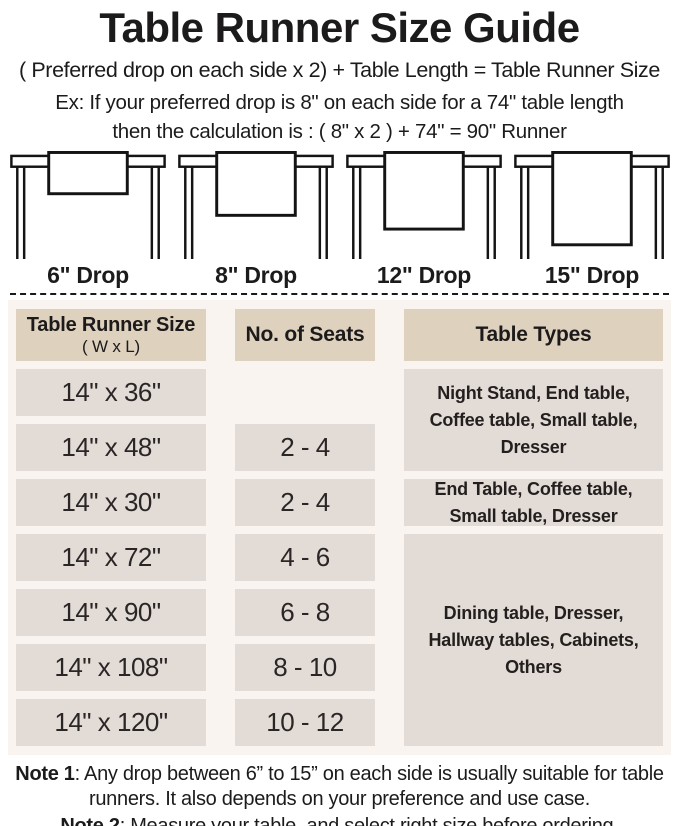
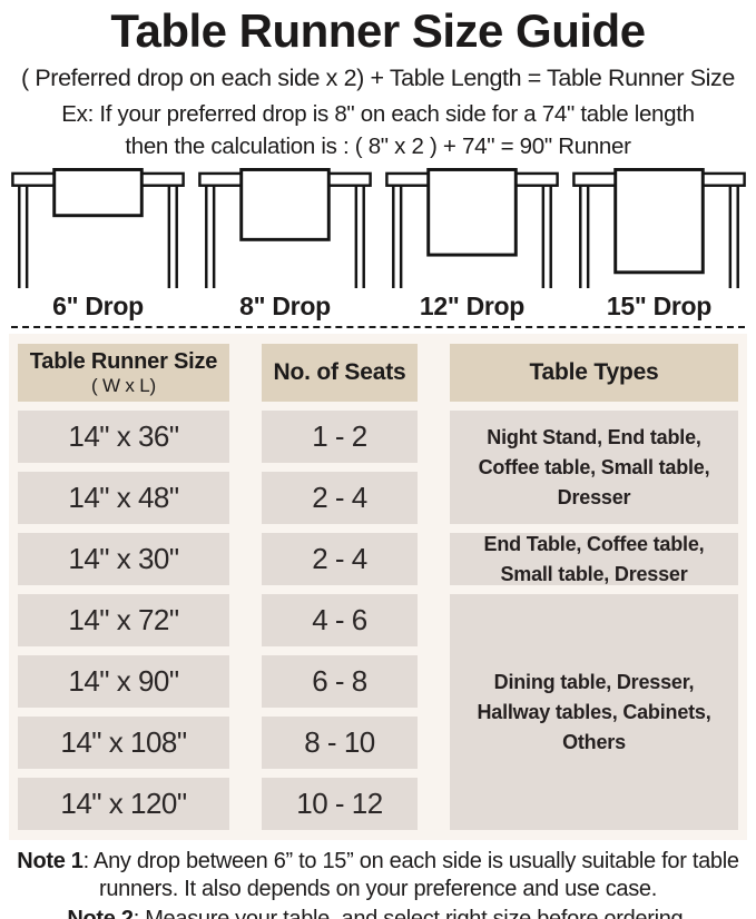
  Table Runner Size Guide
  ( Preferred drop on each side x 2) + Table Length = Table Runner Size
  Ex: If your preferred drop is 8" on each side for a 74" table length
  then the calculation is : ( 8" x 2 ) + 74" = 90" Runner
  6" Drop
  8" Drop
  12" Drop
  15" Drop
  Table Runner Size
  ( W x L)
  No. of Seats
  Table Types
  14" x 36"
+ 1 - 2
  14" x 48"
  2 - 4
  14" x 30"
  2 - 4
  14" x 72"
  4 - 6
  14" x 90"
  6 - 8
  14" x 108"
  8 - 10
  14" x 120"
  10 - 12
  Night Stand, End table, Coffee table, Small table, Dresser
  End Table, Coffee table, Small table, Dresser
  Dining table, Dresser, Hallway tables, Cabinets, Others
  Note 1: Any drop between 6” to 15” on each side is usually suitable for table runners. It also depends on your preference and use case.
